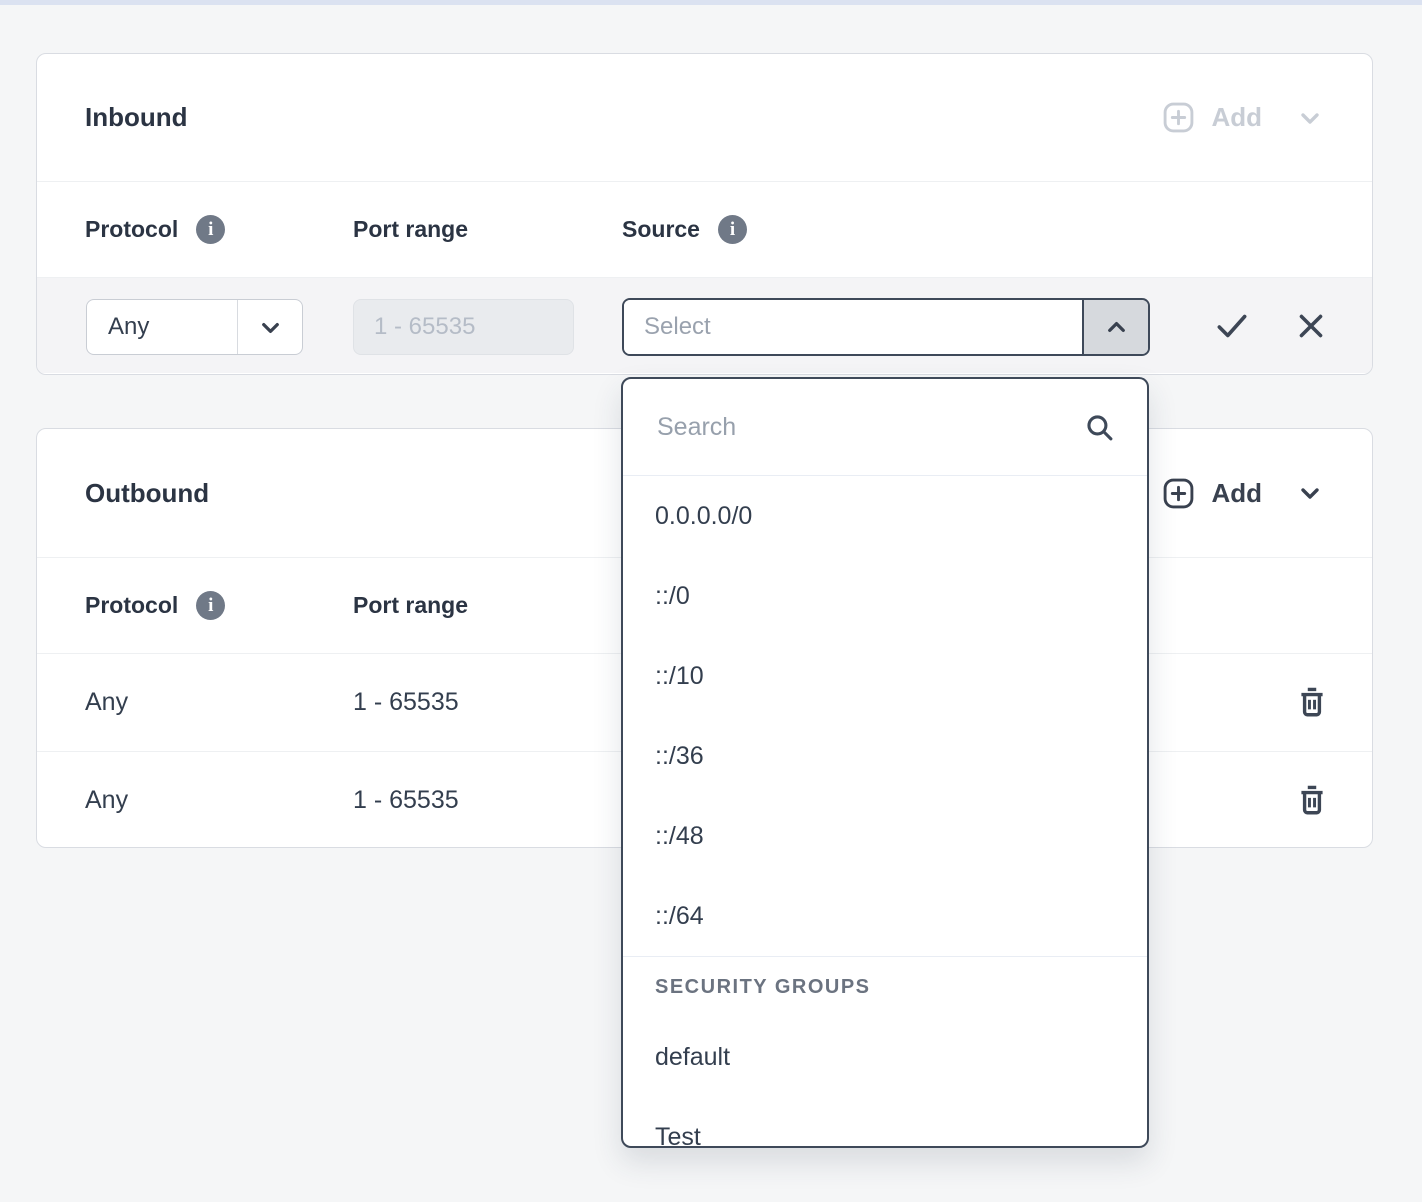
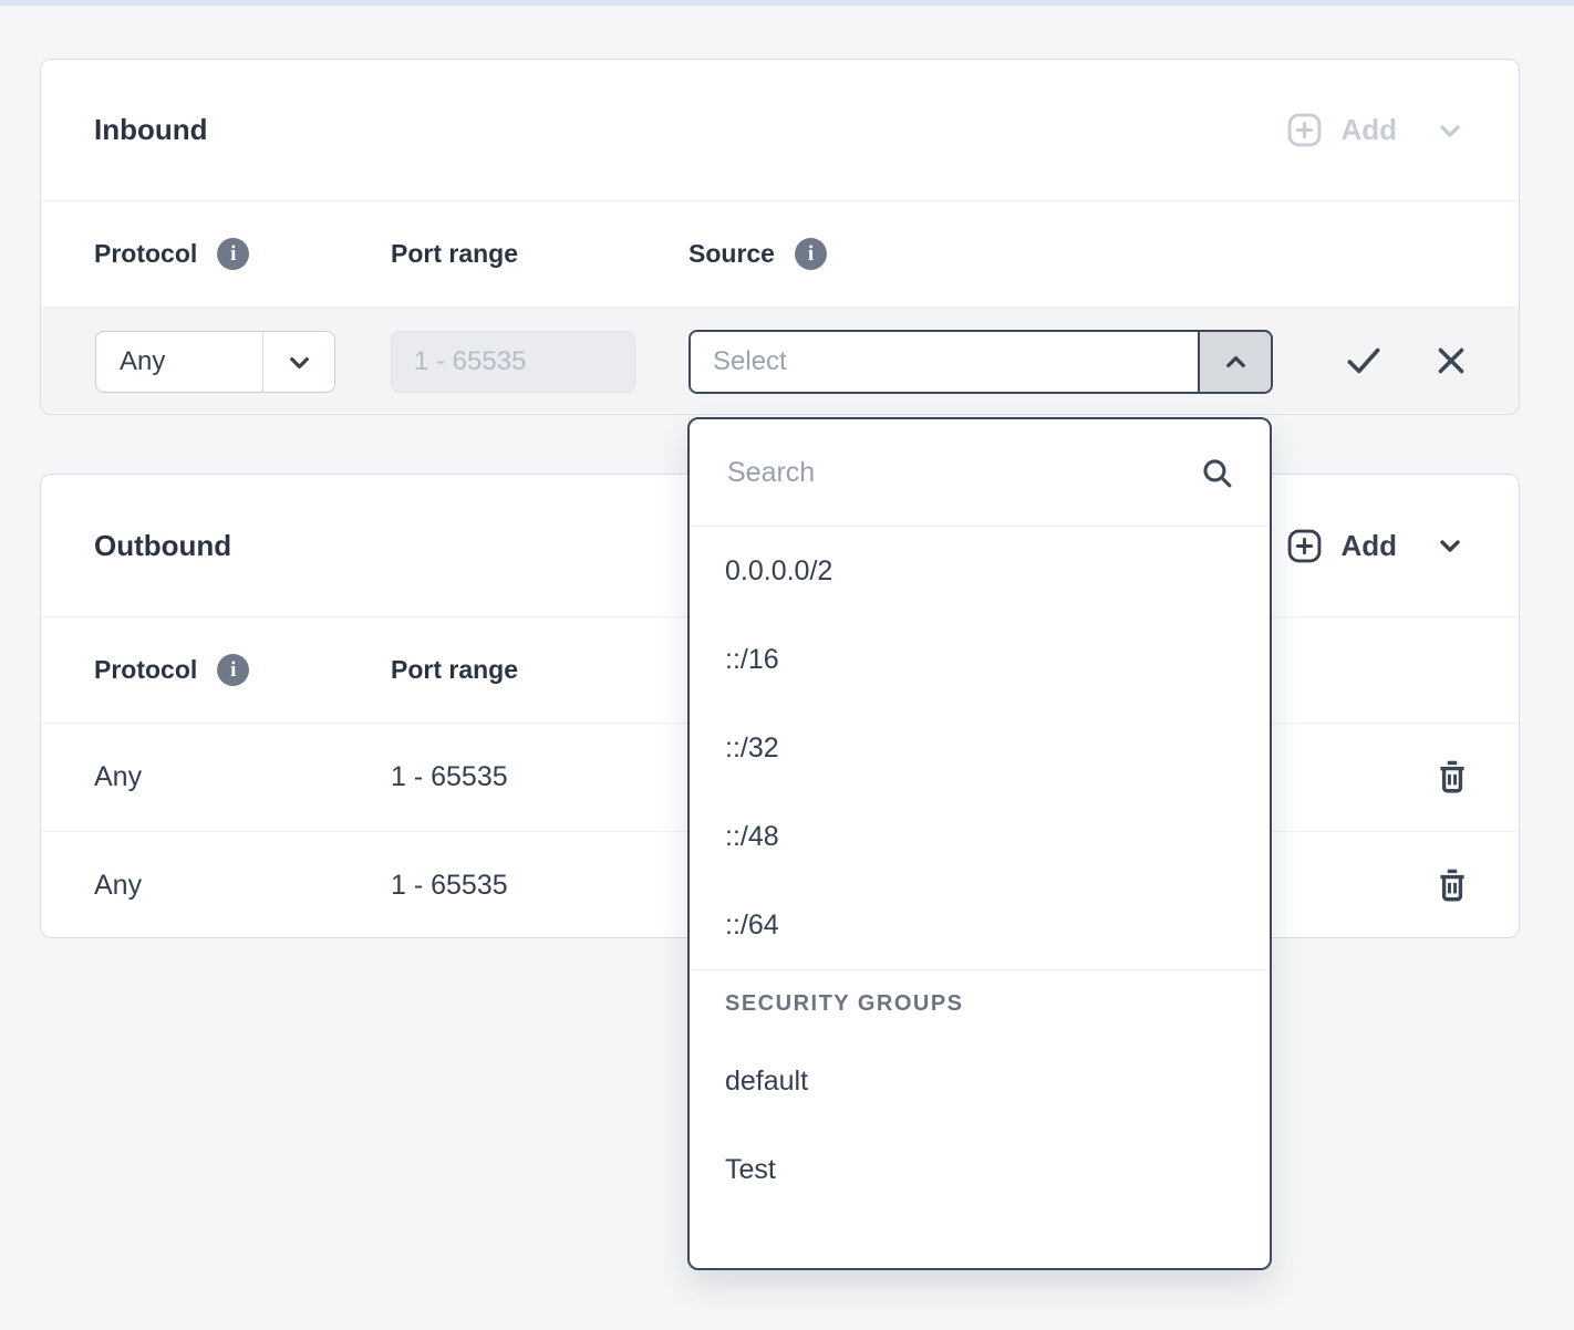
  Inbound
  Add
  Protocol
  i
  Port range
  Source
  i
  Any
  1 - 65535
  Select
  Outbound
  Add
  Protocol
  i
  Port range
  Any
  1 - 65535
  Any
  1 - 65535
  Search
- 0.0.0.0/0
+ 0.0.0.0/2
- ::/0
- ::/10
+ ::/16
- ::/36
+ ::/32
  ::/48
  ::/64
  SECURITY GROUPS
  default
  Test
